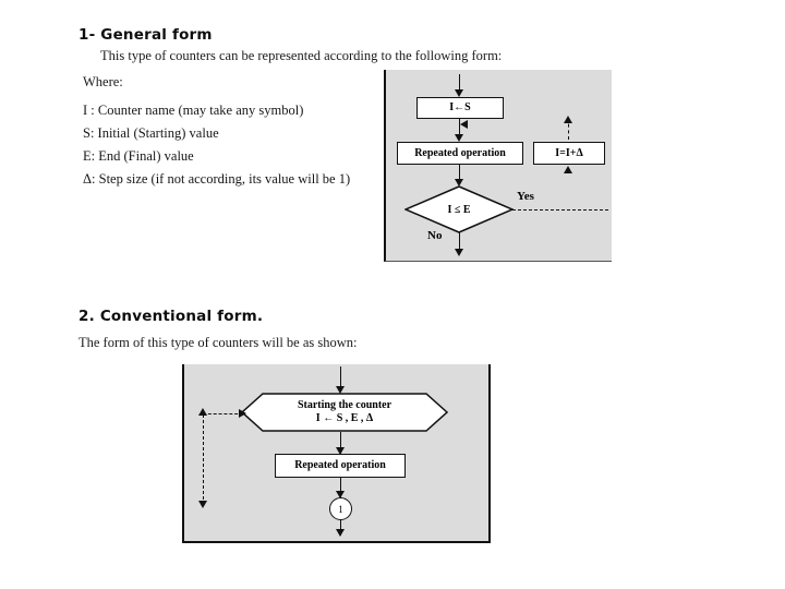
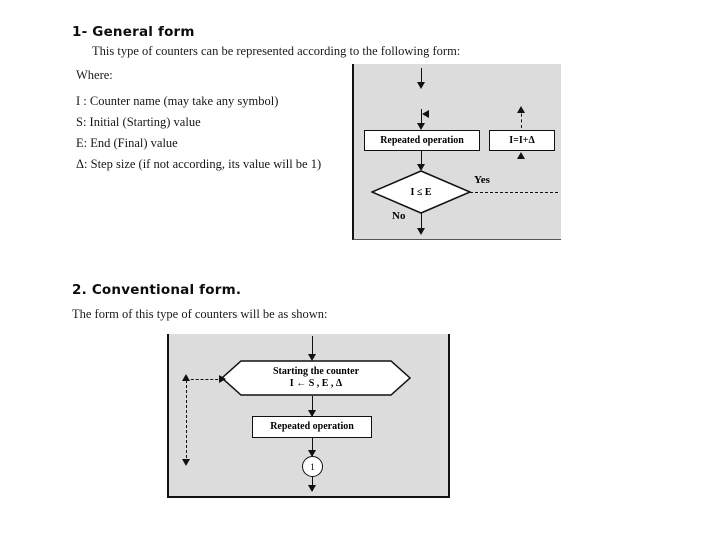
  1- General form
  This type of counters can be represented according to the following form:
  Where:
  I : Counter name (may take any symbol)
  S: Initial (Starting) value
  E: End (Final) value
  Δ: Step size (if not according, its value will be 1)
- I←S
  Repeated operation
  I=I+Δ
  I ≤ E
  Yes
  No
  2. Conventional form.
  The form of this type of counters will be as shown:
  Starting the counter
  I ← S , E , Δ
  Repeated operation
  1
